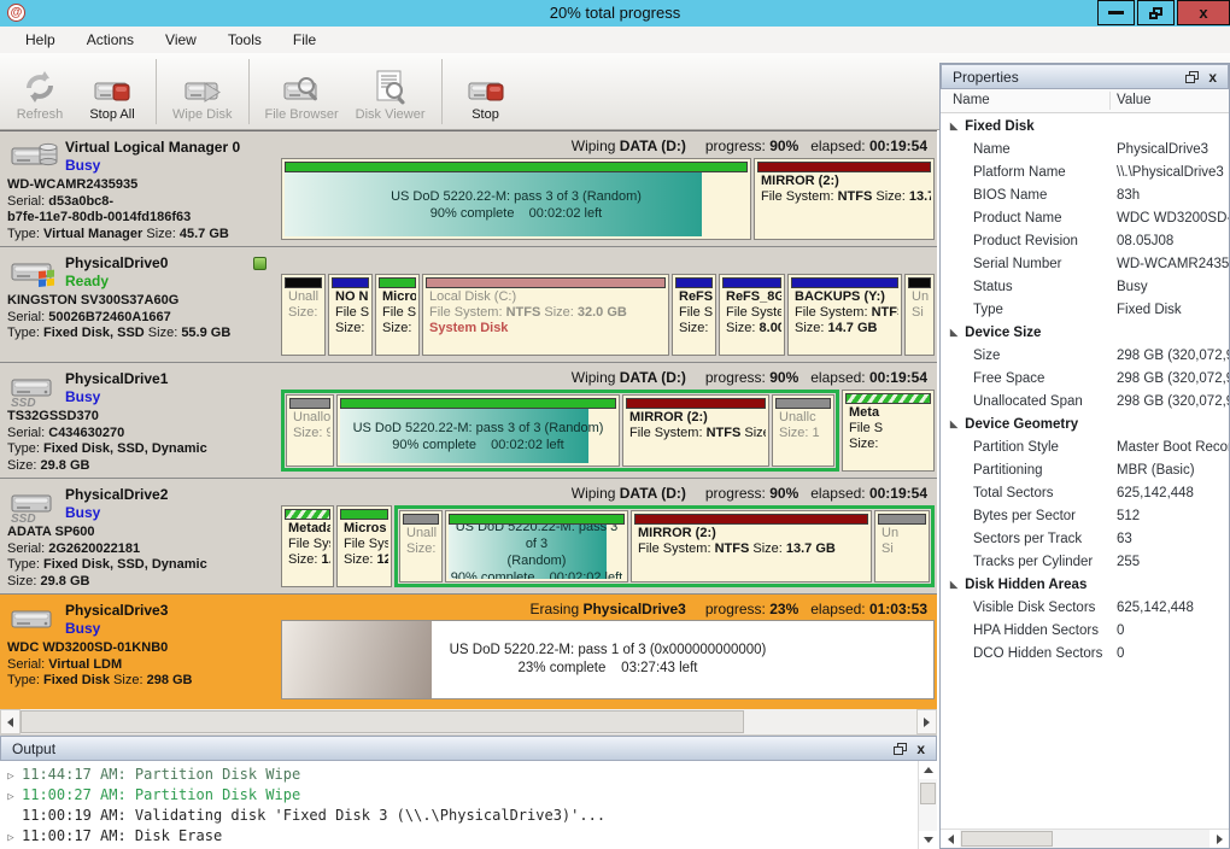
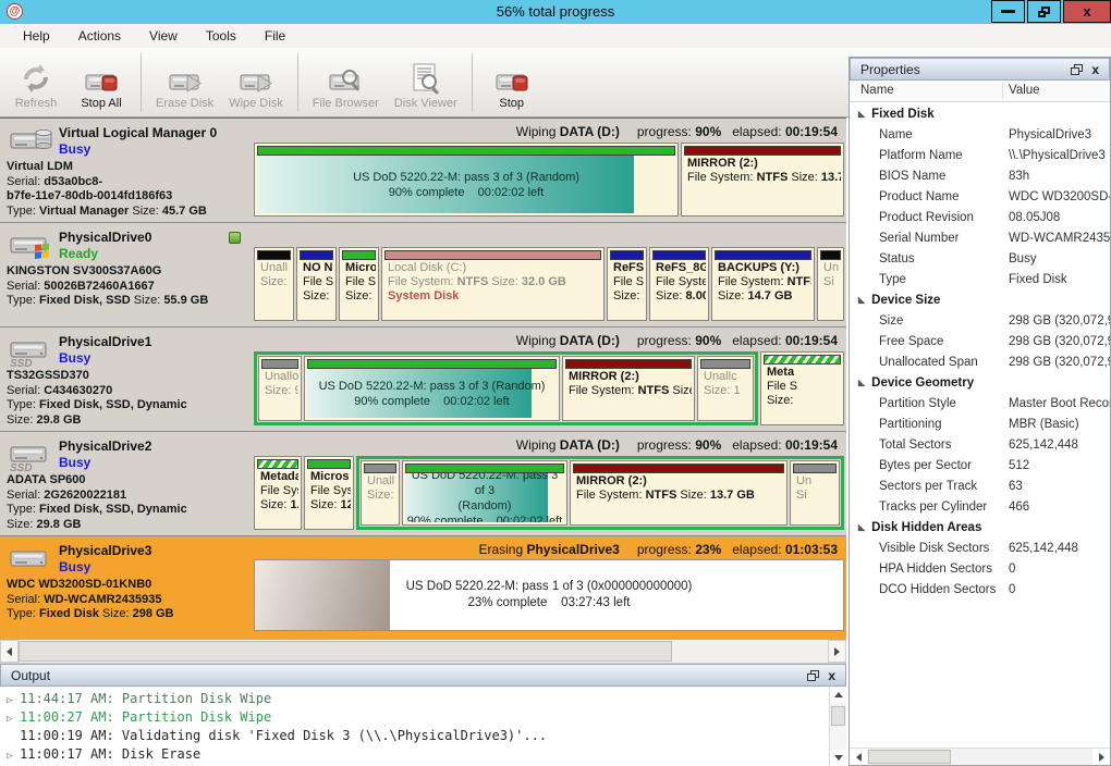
  @
- 20% total progress
+ 56% total progress
  x
  Help
  Actions
  View
  Tools
  File
  Refresh
  Stop All
+ Erase Disk
  Wipe Disk
  File Browser
  Disk Viewer
  Stop
  Virtual Logical Manager 0
  Busy
- WD-WCAMR2435935
+ Virtual LDM
  Serial: d53a0bc8-
  b7fe-11e7-80db-0014fd186f63
  Type: Virtual Manager Size: 45.7 GB
  Wiping DATA (D:) progress: 90% elapsed: 00:19:54
  US DoD 5220.22-M: pass 3 of 3 (Random)
  90% complete 00:02:02 left
  MIRROR (2:)
  File System: NTFS Size: 13.
  PhysicalDrive0
  Ready
  KINGSTON SV300S37A60G
  Serial: 50026B72460A1667
  Type: Fixed Disk, SSD Size: 55.9 GB
  Unall
  Size:
  NO N
  File S
  Size:
  Micro
  File S
  Size:
  Local Disk (C:)
  File System: NTFS Size: 32.0 GB
  System Disk
  ReFS
  File S
  Size:
  ReFS_8G
  File Syste
  Size: 8.00
  BACKUPS (Y:)
  File System: NTF
  Size: 14.7 GB
  Un
  Si
  SSD
  PhysicalDrive1
  Busy
  TS32GSSD370
  Serial: C434630270
  Type: Fixed Disk, SSD, Dynamic
  Size: 29.8 GB
  Wiping DATA (D:) progress: 90% elapsed: 00:19:54
  Unallo
  Size: 9
  US DoD 5220.22-M: pass 3 of 3 (Random)
  90% complete 00:02:02 left
  MIRROR (2:)
  Unallc
  Size: 1
  Meta
  File S
  Size:
  SSD
  PhysicalDrive2
  Busy
  ADATA SP600
  Serial: 2G2620022181
  Type: Fixed Disk, SSD, Dynamic
  Size: 29.8 GB
  Wiping DATA (D:) progress: 90% elapsed: 00:19:54
  Metada
  File Sy
  Size: 1
  Micros
  File Sys
  Size: 12
  Unall
  Size:
  US DoD 5220.22-M: pass 3 of 3
  (Random)
  90% complete 00:02:02 left
  MIRROR (2:)
  File System: NTFS Size: 13.7 GB
  Un
  Si
  PhysicalDrive3
  Busy
  WDC WD3200SD-01KNB0
- Serial: Virtual LDM
+ Serial: WD-WCAMR2435935
  Type: Fixed Disk Size: 298 GB
  Erasing PhysicalDrive3 progress: 23% elapsed: 01:03:53
  US DoD 5220.22-M: pass 1 of 3 (0x000000000000)
  23% complete 03:27:43 left
  Output
  x
  ▷ 11:44:17 AM: Partition Disk Wipe
  ▷ 11:00:27 AM: Partition Disk Wipe
  11:00:19 AM: Validating disk 'Fixed Disk 3 (\\.\PhysicalDrive3)'...
  ▷ 11:00:17 AM: Disk Erase
  Properties
  x
  Name
  Value
  Fixed Disk
  Name
  PhysicalDrive3
  Platform Name
  \\.\PhysicalDrive3
  BIOS Name
  83h
  Product Name
  WDC WD3200SD
  Product Revision
  08.05J08
  Serial Number
  WD-WCAMR2435
  Status
  Busy
  Type
  Fixed Disk
  Device Size
  Size
  298 GB (320,072,
  Free Space
  298 GB (320,072,
  Unallocated Span
  298 GB (320,072,
  Device Geometry
  Partition Style
  Master Boot Reco
  Partitioning
  MBR (Basic)
  Total Sectors
  625,142,448
  Bytes per Sector
  512
  Sectors per Track
  63
  Tracks per Cylinder
- 255
+ 466
  Disk Hidden Areas
  Visible Disk Sectors
  625,142,448
  HPA Hidden Sectors
  0
  DCO Hidden Sectors
  0
